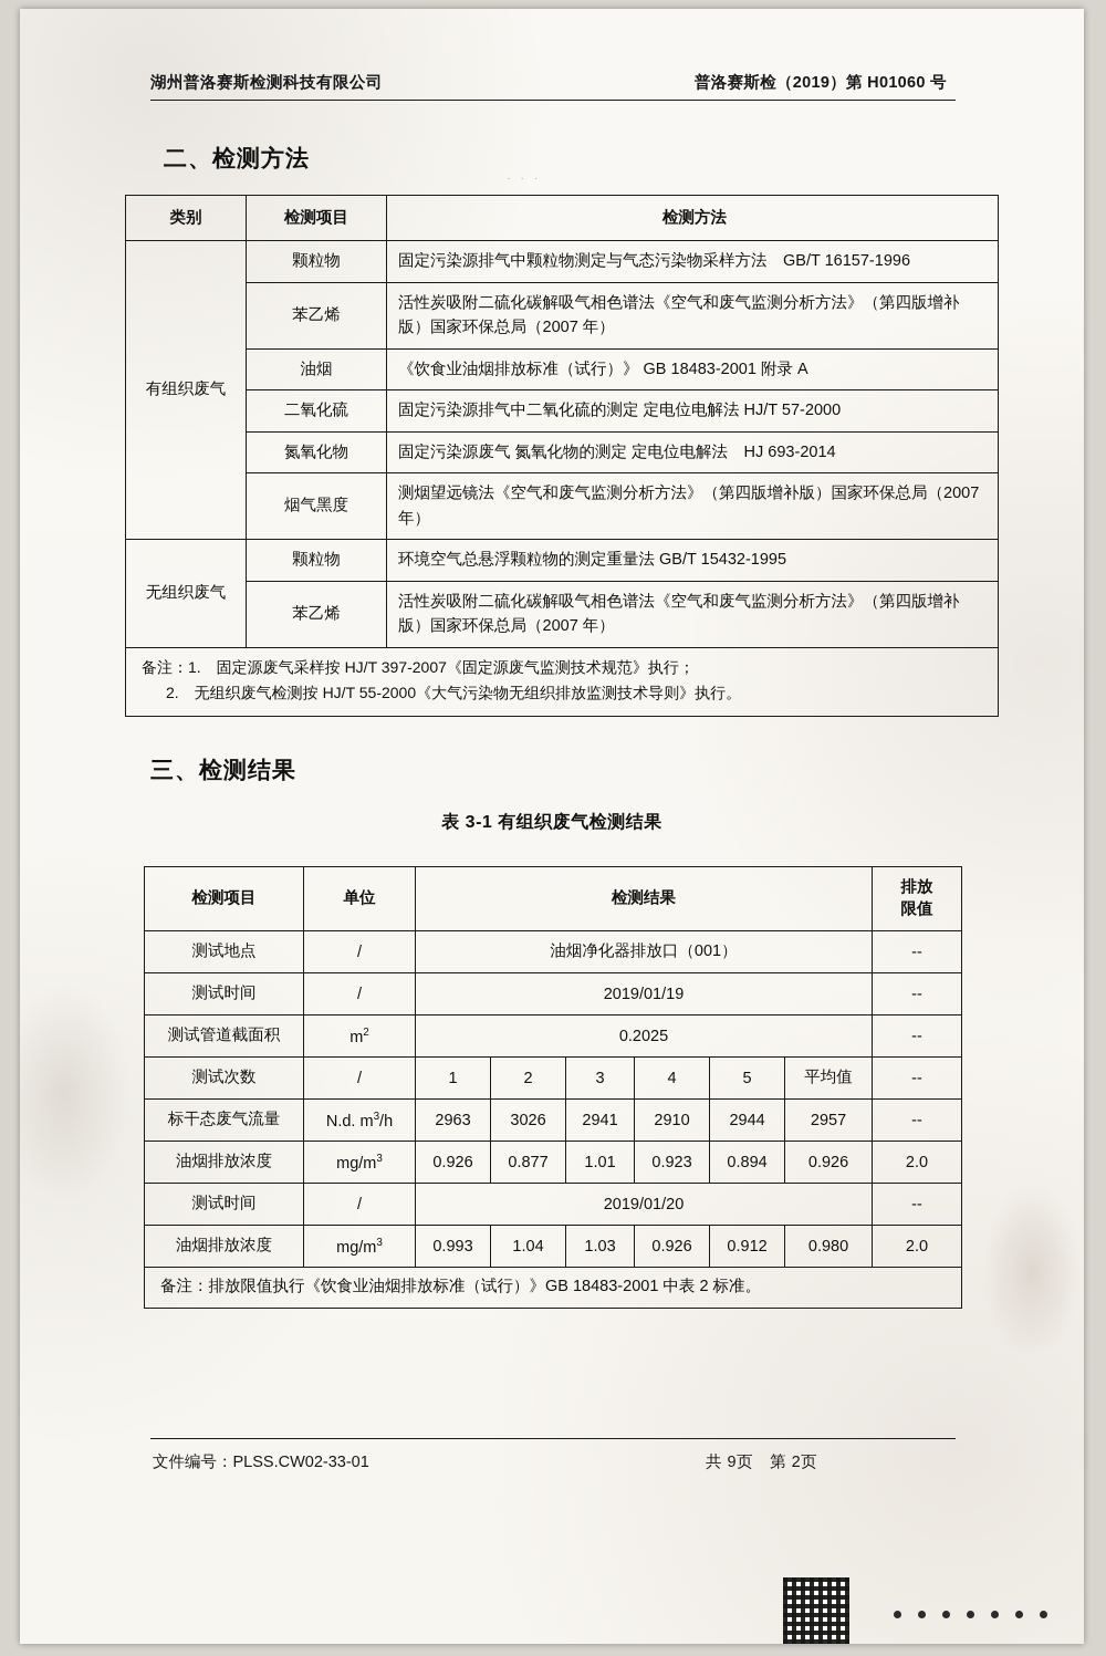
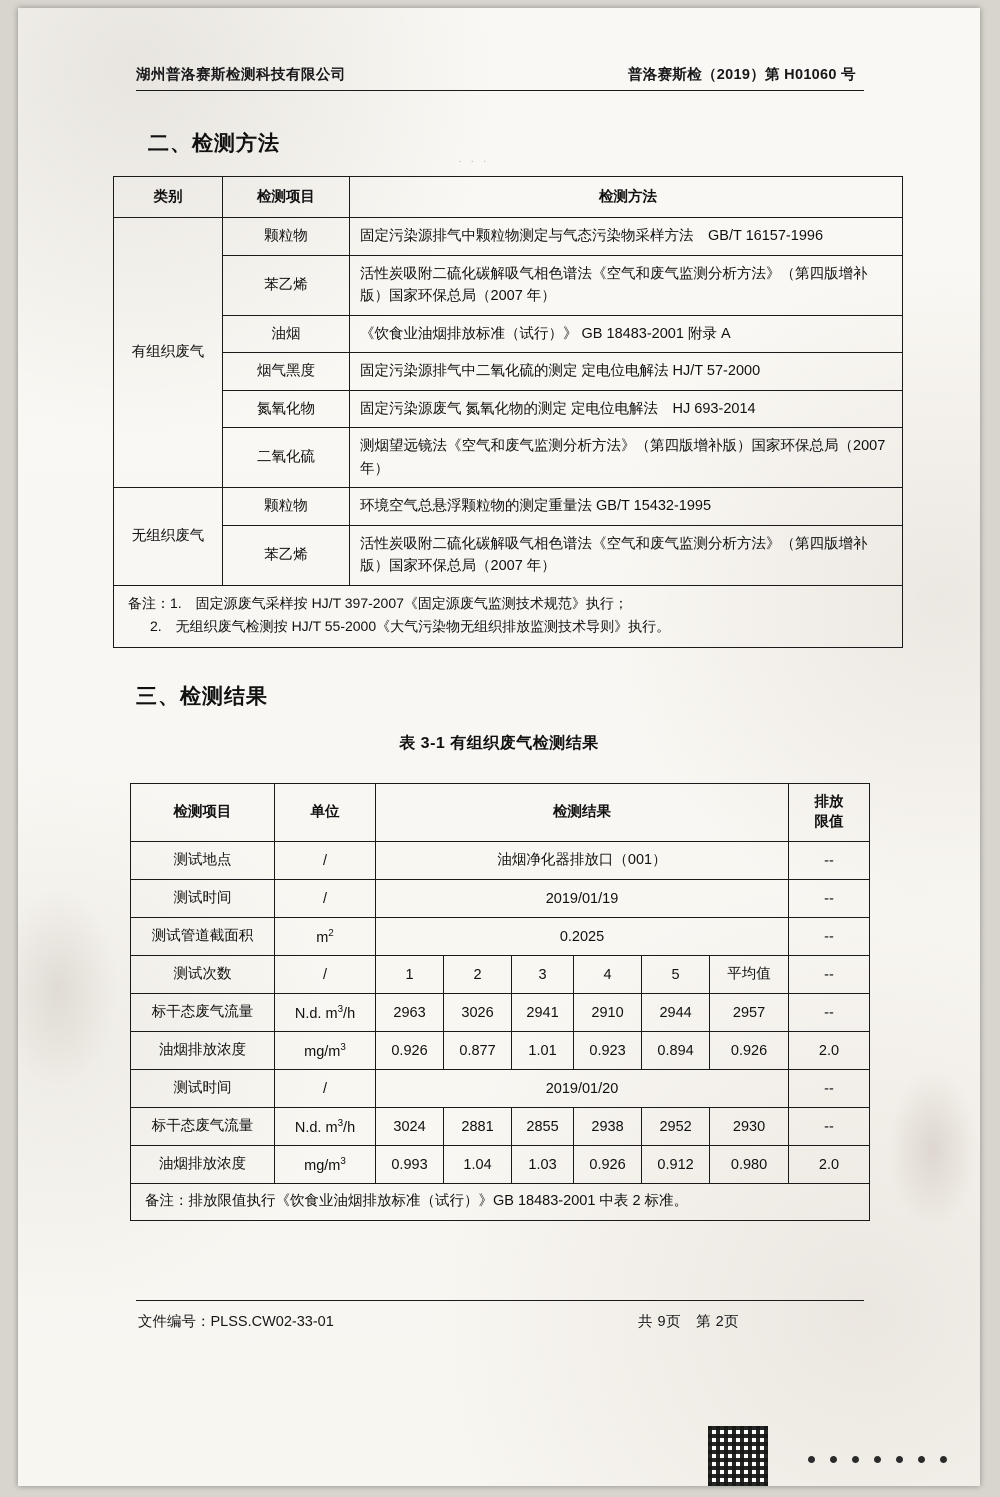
  湖州普洛赛斯检测科技有限公司
  普洛赛斯检（2019）第 H01060 号
  · · ·
  二、检测方法
  类别	检测项目	检测方法
  有组织废气	颗粒物	固定污染源排气中颗粒物测定与气态污染物采样方法 GB/T 16157-1996
  苯乙烯	活性炭吸附二硫化碳解吸气相色谱法《空气和废气监测分析方法》（第四版增补版）国家环保总局（2007 年）
  油烟	《饮食业油烟排放标准（试行）》 GB 18483-2001 附录 A
- 二氧化硫	固定污染源排气中二氧化硫的测定 定电位电解法 HJ/T 57-2000
+ 烟气黑度	固定污染源排气中二氧化硫的测定 定电位电解法 HJ/T 57-2000
  氮氧化物	固定污染源废气 氮氧化物的测定 定电位电解法 HJ 693-2014
- 烟气黑度	测烟望远镜法《空气和废气监测分析方法》（第四版增补版）国家环保总局（2007年）
+ 二氧化硫	测烟望远镜法《空气和废气监测分析方法》（第四版增补版）国家环保总局（2007年）
  无组织废气	颗粒物	环境空气总悬浮颗粒物的测定重量法 GB/T 15432-1995
  苯乙烯	活性炭吸附二硫化碳解吸气相色谱法《空气和废气监测分析方法》（第四版增补版）国家环保总局（2007 年）
  备注：1. 固定源废气采样按 HJ/T 397-2007《固定源废气监测技术规范》执行； 2. 无组织废气检测按 HJ/T 55-2000《大气污染物无组织排放监测技术导则》执行。
  三、检测结果
  表 3-1 有组织废气检测结果
  检测项目	单位	检测结果	排放 限值
  测试地点	/	油烟净化器排放口（001）	--
  测试时间	/	2019/01/19	--
  测试管道截面积	m2	0.2025	--
  测试次数	/	1	2	3	4	5	平均值	--
  标干态废气流量	N.d. m3/h	2963	3026	2941	2910	2944	2957	--
  油烟排放浓度	mg/m3	0.926	0.877	1.01	0.923	0.894	0.926	2.0
  测试时间	/	2019/01/20	--
+ 标干态废气流量	N.d. m3/h	3024	2881	2855	2938	2952	2930	--
  油烟排放浓度	mg/m3	0.993	1.04	1.03	0.926	0.912	0.980	2.0
  备注：排放限值执行《饮食业油烟排放标准（试行）》GB 18483-2001 中表 2 标准。
  文件编号：PLSS.CW02-33-01
  共 9页 第 2页
